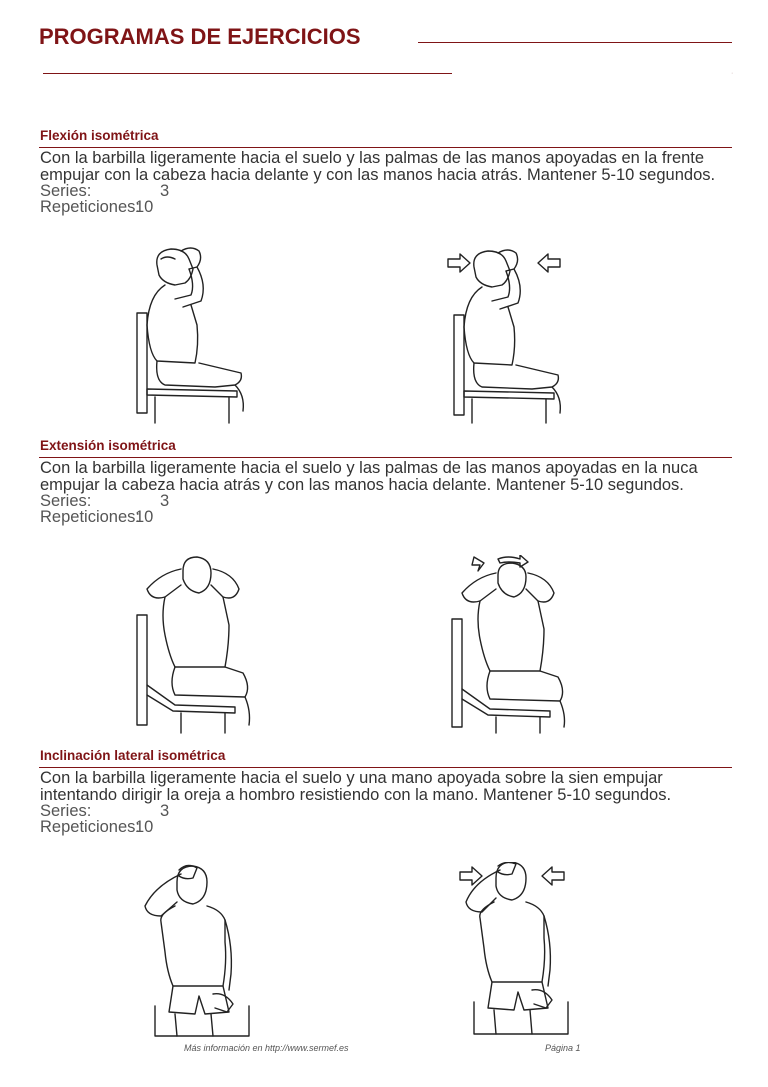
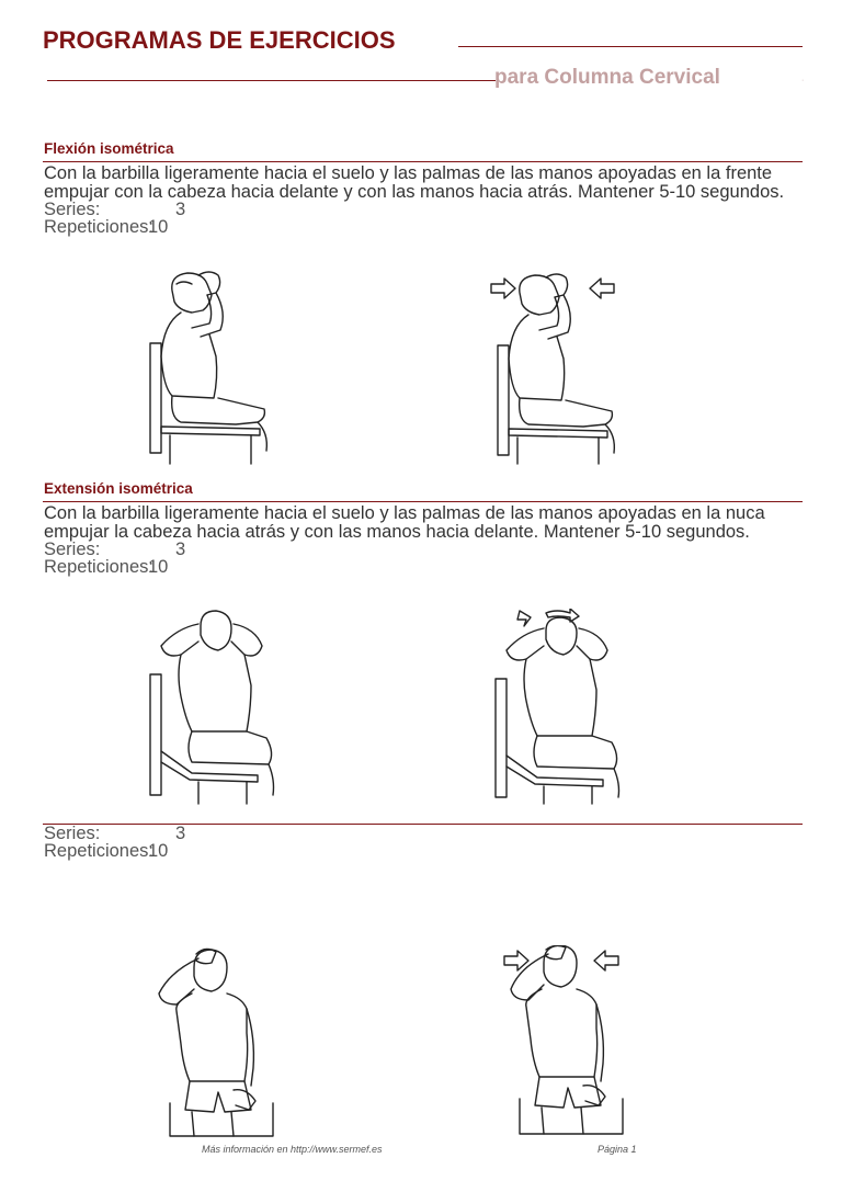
  PROGRAMAS DE EJERCICIOS
+ para Columna Cervical
  Flexión isométrica
  Con la barbilla ligeramente hacia el suelo y las palmas de las manos apoyadas en la frente empujar con la cabeza hacia delante y con las manos hacia atrás. Mantener 5-10 segundos.
  Series:
  3
  Repeticiones:
  10
  Extensión isométrica
  Con la barbilla ligeramente hacia el suelo y las palmas de las manos apoyadas en la nuca empujar la cabeza hacia atrás y con las manos hacia delante. Mantener 5-10 segundos.
  Series:
  3
  Repeticiones:
  10
- Inclinación lateral isométrica
- Con la barbilla ligeramente hacia el suelo y una mano apoyada sobre la sien empujar intentando dirigir la oreja a hombro resistiendo con la mano. Mantener 5-10 segundos.
  Series:
  3
  Repeticiones:
  10
  Más información en http://www.sermef.es
  Página 1
